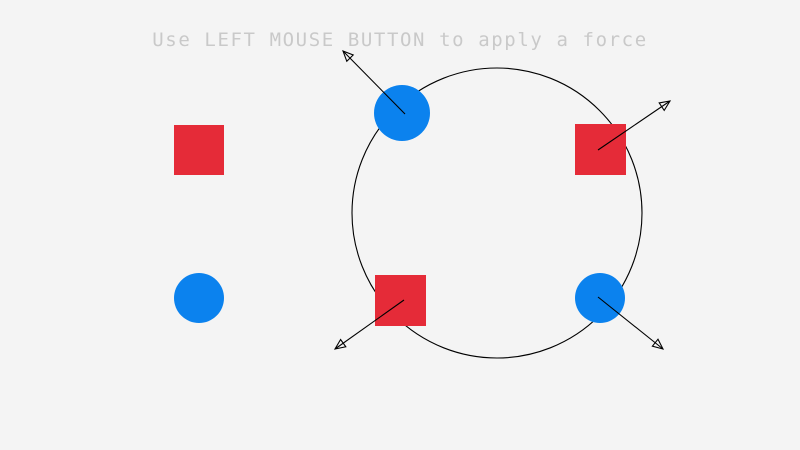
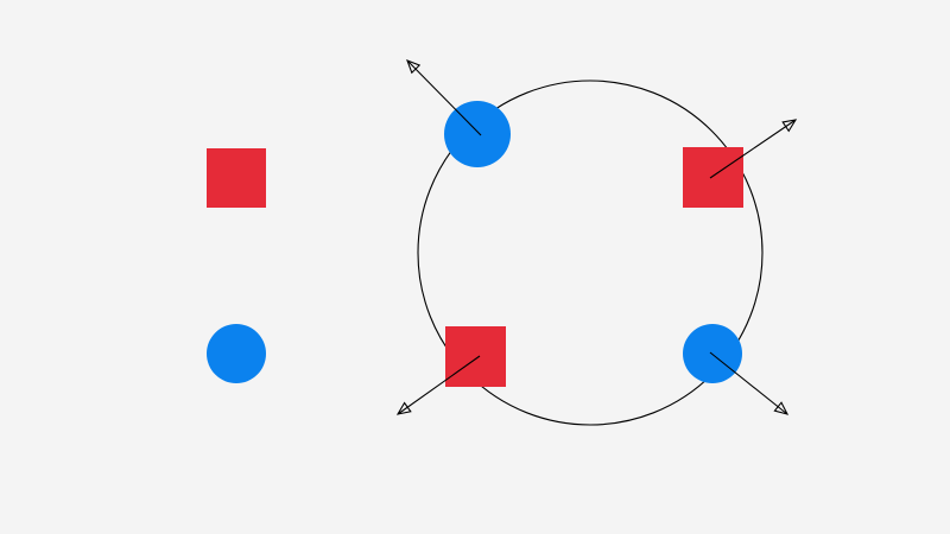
- Use LEFT MOUSE BUTTON to apply a force
